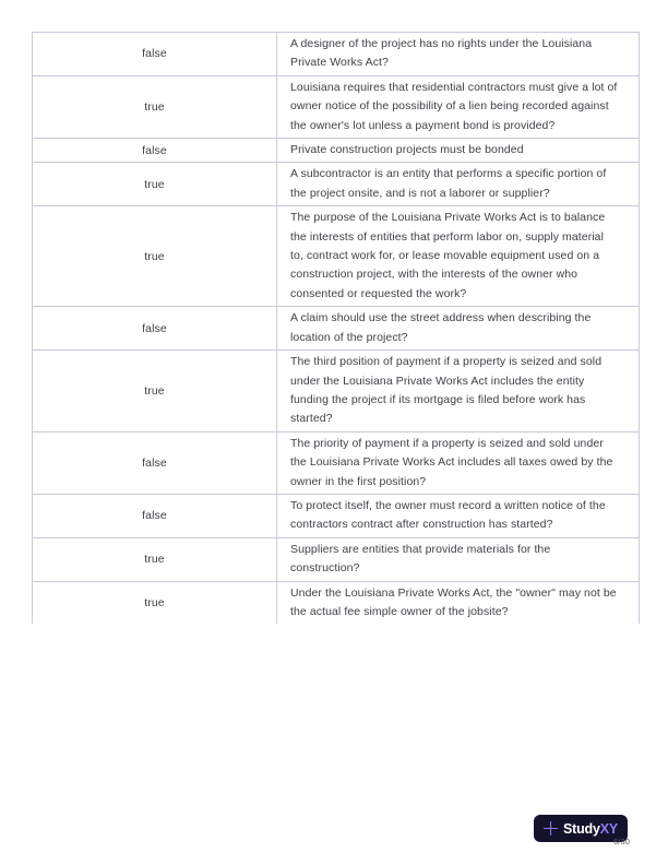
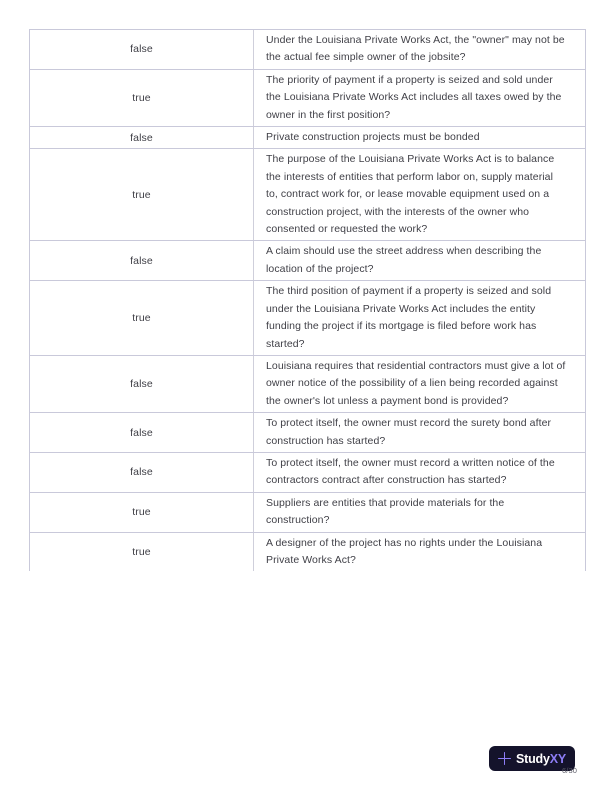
- false	A designer of the project has no rights under the Louisiana Private Works Act?
+ false	Under the Louisiana Private Works Act, the "owner" may not be the actual fee simple owner of the jobsite?
- true	Louisiana requires that residential contractors must give a lot of owner notice of the possibility of a lien being recorded against the owner's lot unless a payment bond is provided?
+ true	The priority of payment if a property is seized and sold under the Louisiana Private Works Act includes all taxes owed by the owner in the first position?
  false	Private construction projects must be bonded
- true	A subcontractor is an entity that performs a specific portion of the project onsite, and is not a laborer or supplier?
  true	The purpose of the Louisiana Private Works Act is to balance the interests of entities that perform labor on, supply material to, contract work for, or lease movable equipment used on a construction project, with the interests of the owner who consented or requested the work?
  false	A claim should use the street address when describing the location of the project?
  true	The third position of payment if a property is seized and sold under the Louisiana Private Works Act includes the entity funding the project if its mortgage is filed before work has started?
- false	The priority of payment if a property is seized and sold under the Louisiana Private Works Act includes all taxes owed by the owner in the first position?
+ false	Louisiana requires that residential contractors must give a lot of owner notice of the possibility of a lien being recorded against the owner's lot unless a payment bond is provided?
+ false	To protect itself, the owner must record the surety bond after construction has started?
  false	To protect itself, the owner must record a written notice of the contractors contract after construction has started?
  true	Suppliers are entities that provide materials for the construction?
- true	Under the Louisiana Private Works Act, the "owner" may not be the actual fee simple owner of the jobsite?
+ true	A designer of the project has no rights under the Louisiana Private Works Act?
  StudyXY
  6/30
